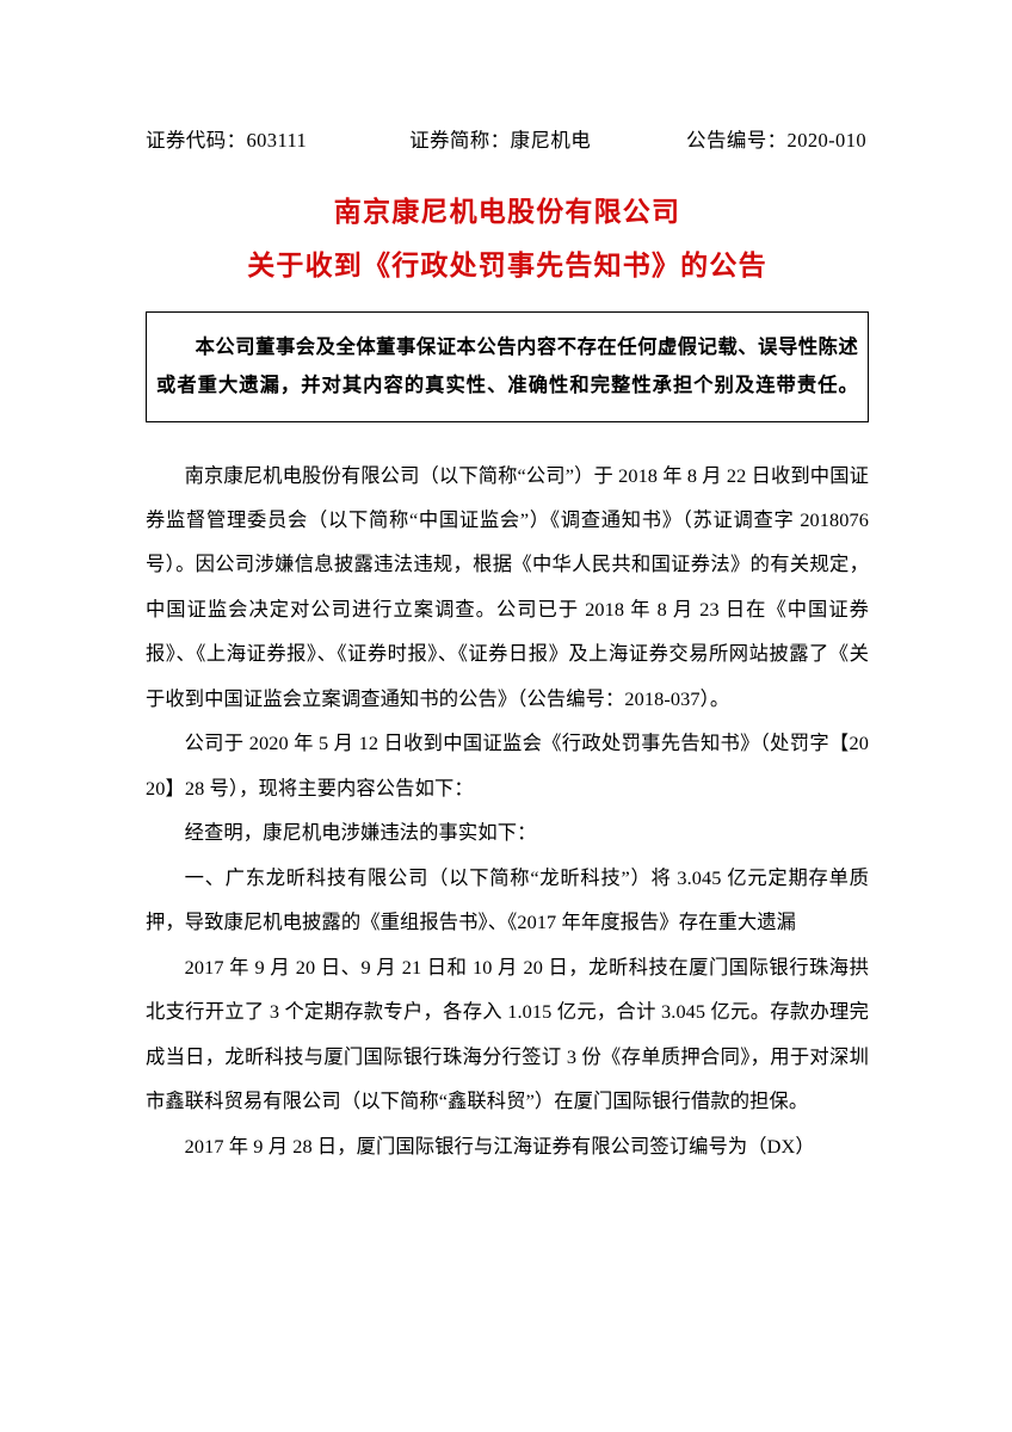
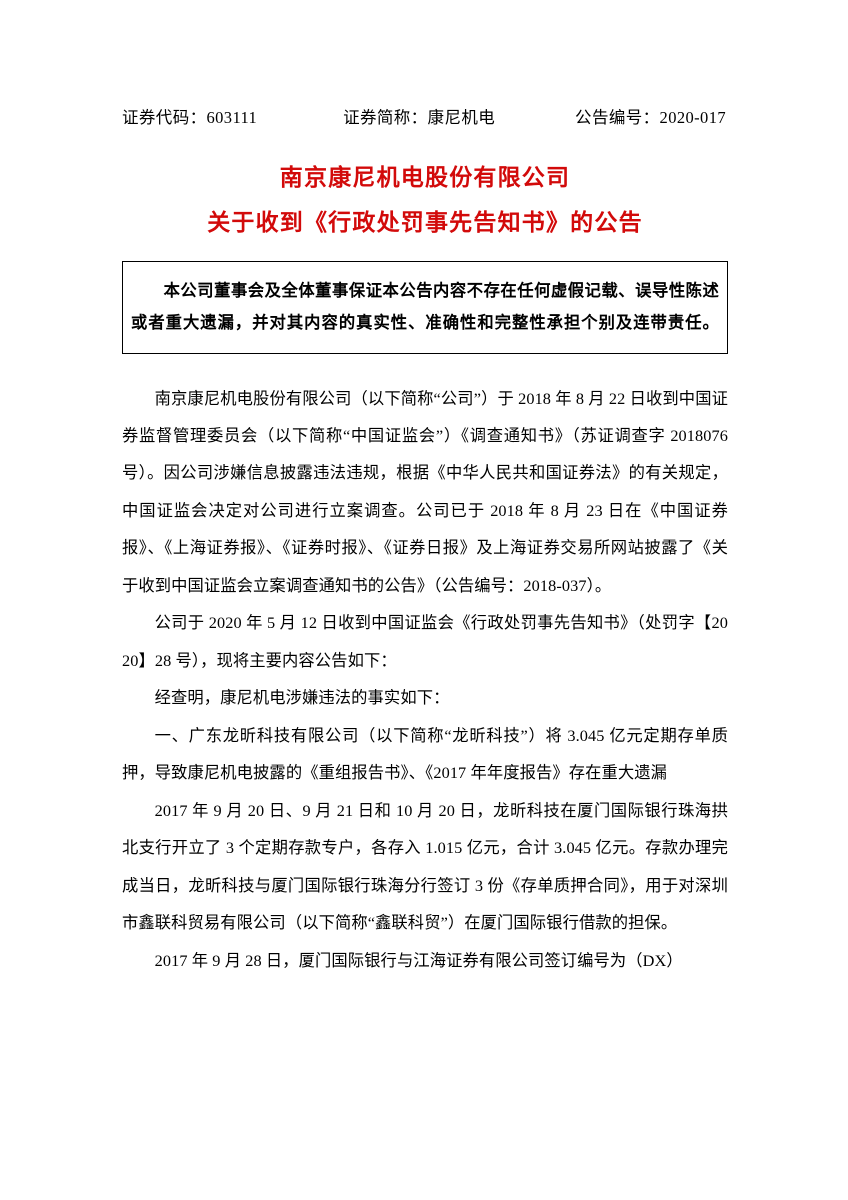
  证券代码：603111
  证券简称：康尼机电
- 公告编号：2020-010
+ 公告编号：2020-017
  南京康尼机电股份有限公司
  关于收到《行政处罚事先告知书》的公告
  本公司董事会及全体董事保证本公告内容不存在任何虚假记载、误导性陈述或者重大遗漏，并对其内容的真实性、准确性和完整性承担个别及连带责任。
  南京康尼机电股份有限公司（以下简称“公司”）于 2018 年 8 月 22 日收到中国证券监督管理委员会（以下简称“中国证监会”）《调查通知书》（苏证调查字 2018076 号）。因公司涉嫌信息披露违法违规，根据《中华人民共和国证券法》的有关规定，中国证监会决定对公司进行立案调查。公司已于 2018 年 8 月 23 日在《中国证券报》、《上海证券报》、《证券时报》、《证券日报》及上海证券交易所网站披露了《关于收到中国证监会立案调查通知书的公告》（公告编号：2018-037）。
  公司于 2020 年 5 月 12 日收到中国证监会《行政处罚事先告知书》（处罚字【2020】28 号），现将主要内容公告如下：
  经查明，康尼机电涉嫌违法的事实如下：
  一、广东龙昕科技有限公司（以下简称“龙昕科技”）将 3.045 亿元定期存单质押，导致康尼机电披露的《重组报告书》、《2017 年年度报告》存在重大遗漏
  2017 年 9 月 20 日、9 月 21 日和 10 月 20 日，龙昕科技在厦门国际银行珠海拱北支行开立了 3 个定期存款专户，各存入 1.015 亿元，合计 3.045 亿元。存款办理完成当日，龙昕科技与厦门国际银行珠海分行签订 3 份《存单质押合同》，用于对深圳市鑫联科贸易有限公司（以下简称“鑫联科贸”）在厦门国际银行借款的担保。
  2017 年 9 月 28 日，厦门国际银行与江海证券有限公司签订编号为（DX）
